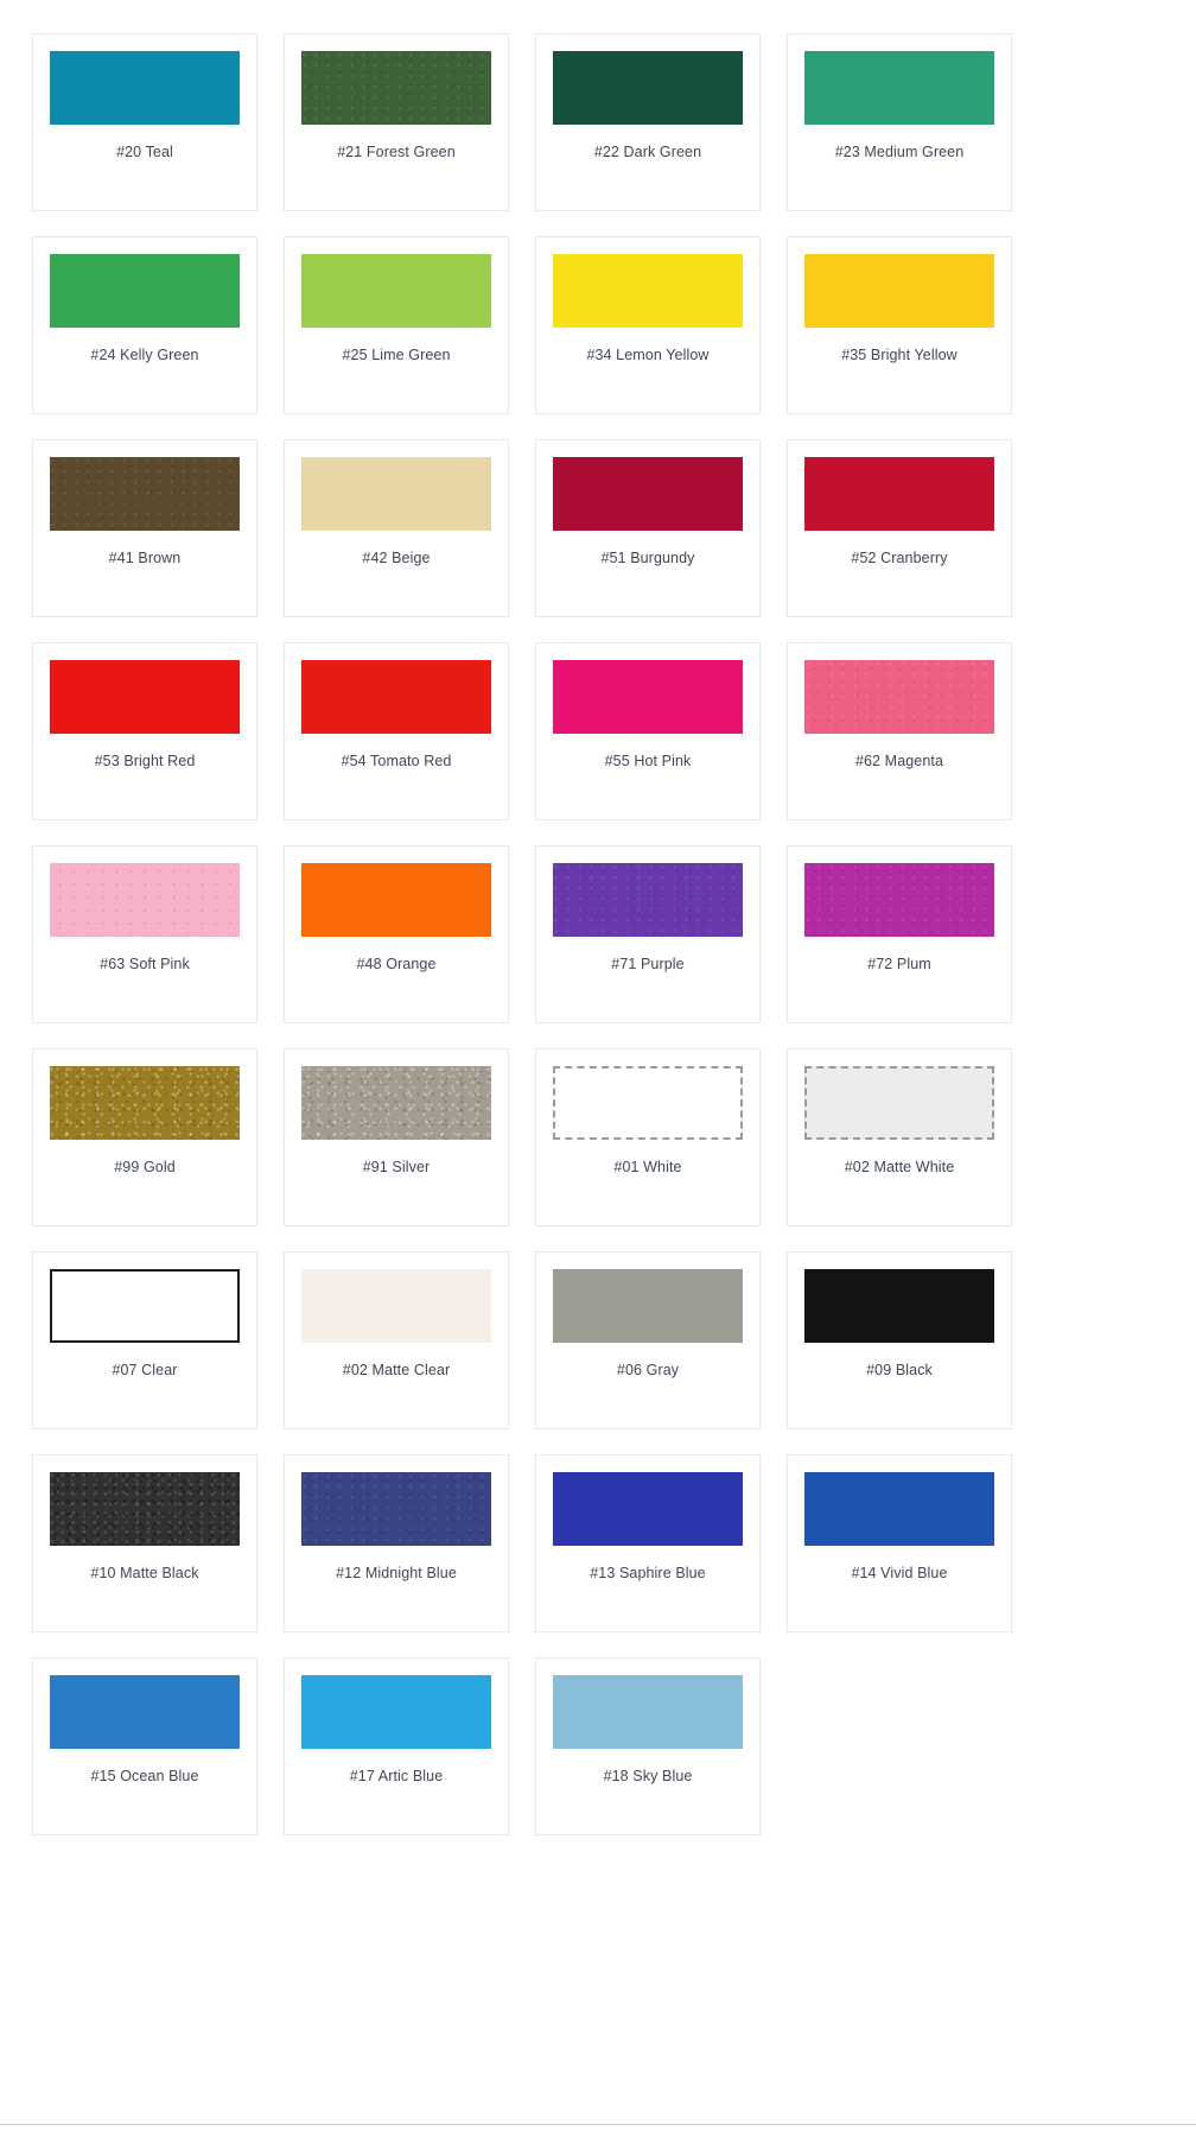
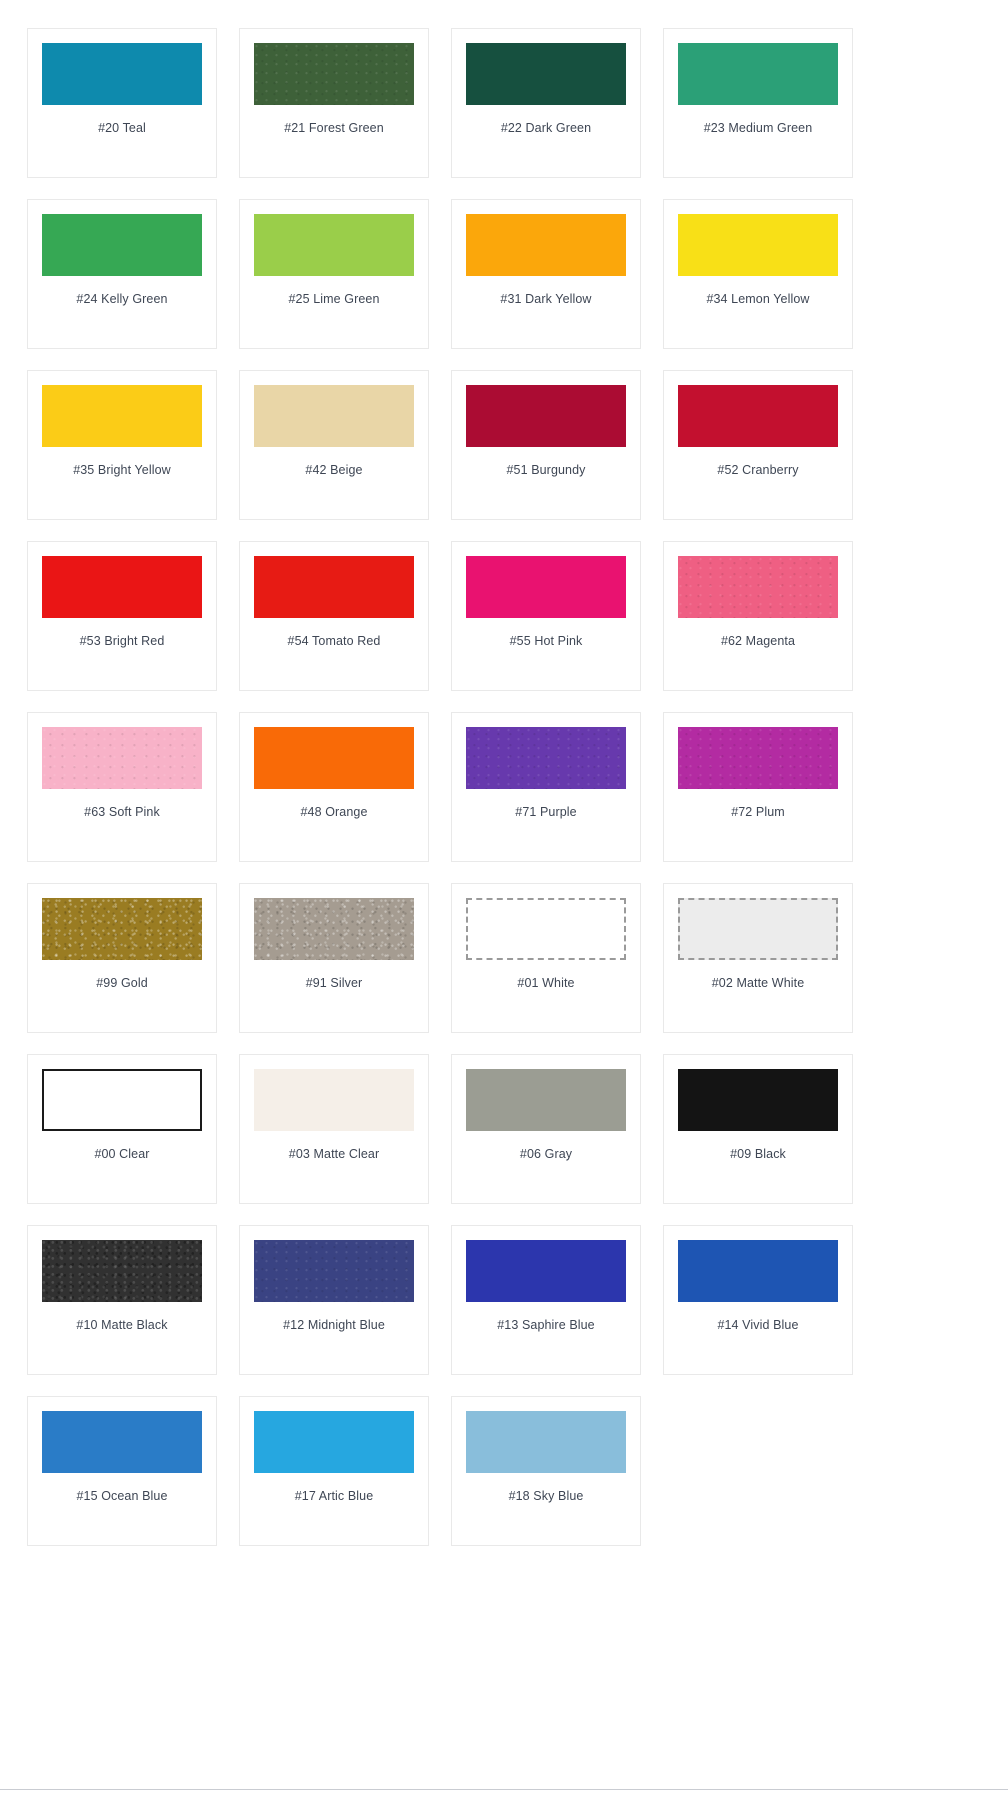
  #20 Teal
  #21 Forest Green
  #22 Dark Green
  #23 Medium Green
  #24 Kelly Green
  #25 Lime Green
+ #31 Dark Yellow
  #34 Lemon Yellow
  #35 Bright Yellow
- #41 Brown
  #42 Beige
  #51 Burgundy
  #52 Cranberry
  #53 Bright Red
  #54 Tomato Red
  #55 Hot Pink
  #62 Magenta
  #63 Soft Pink
  #48 Orange
  #71 Purple
  #72 Plum
  #99 Gold
  #91 Silver
  #01 White
  #02 Matte White
- #07 Clear
+ #00 Clear
- #02 Matte Clear
+ #03 Matte Clear
  #06 Gray
  #09 Black
  #10 Matte Black
  #12 Midnight Blue
  #13 Saphire Blue
  #14 Vivid Blue
  #15 Ocean Blue
  #17 Artic Blue
  #18 Sky Blue
